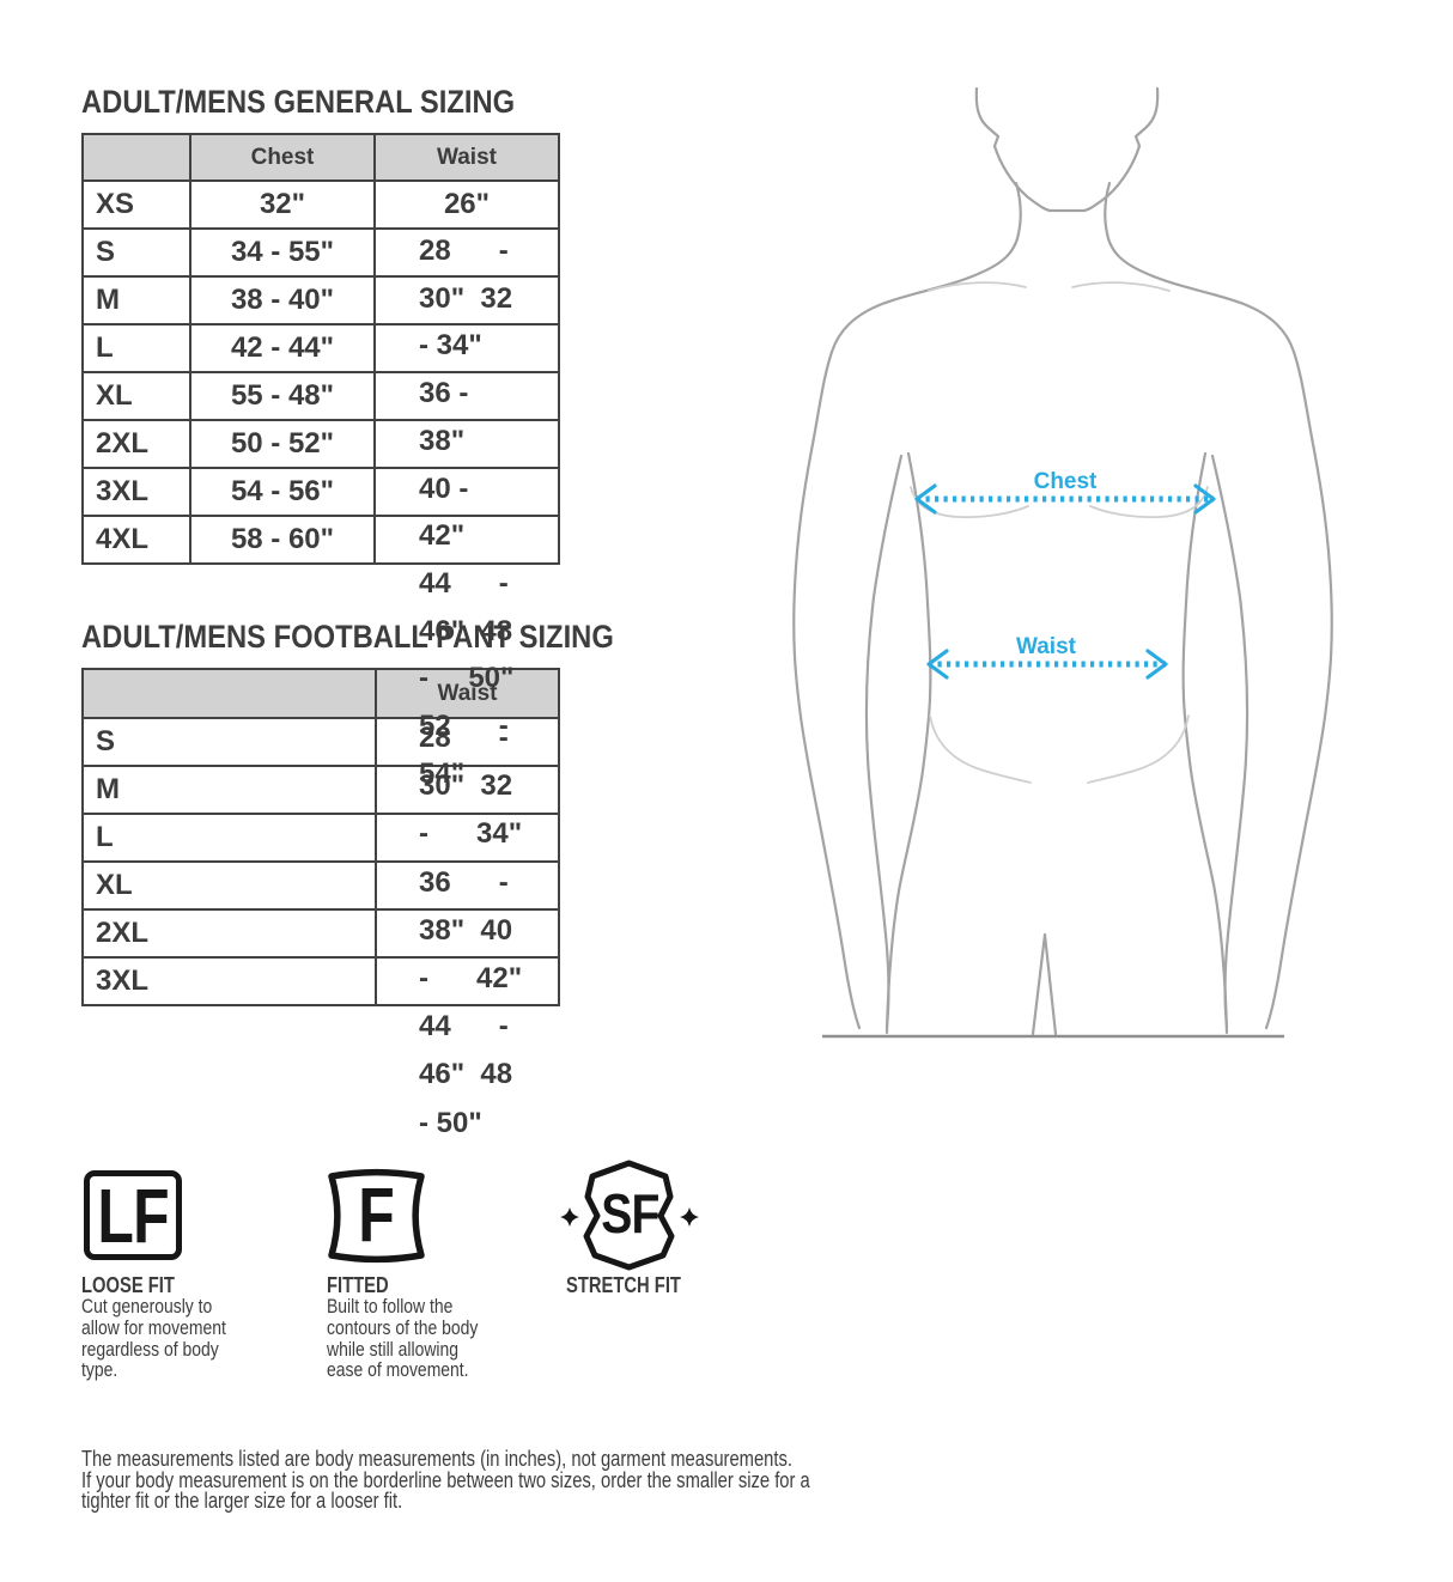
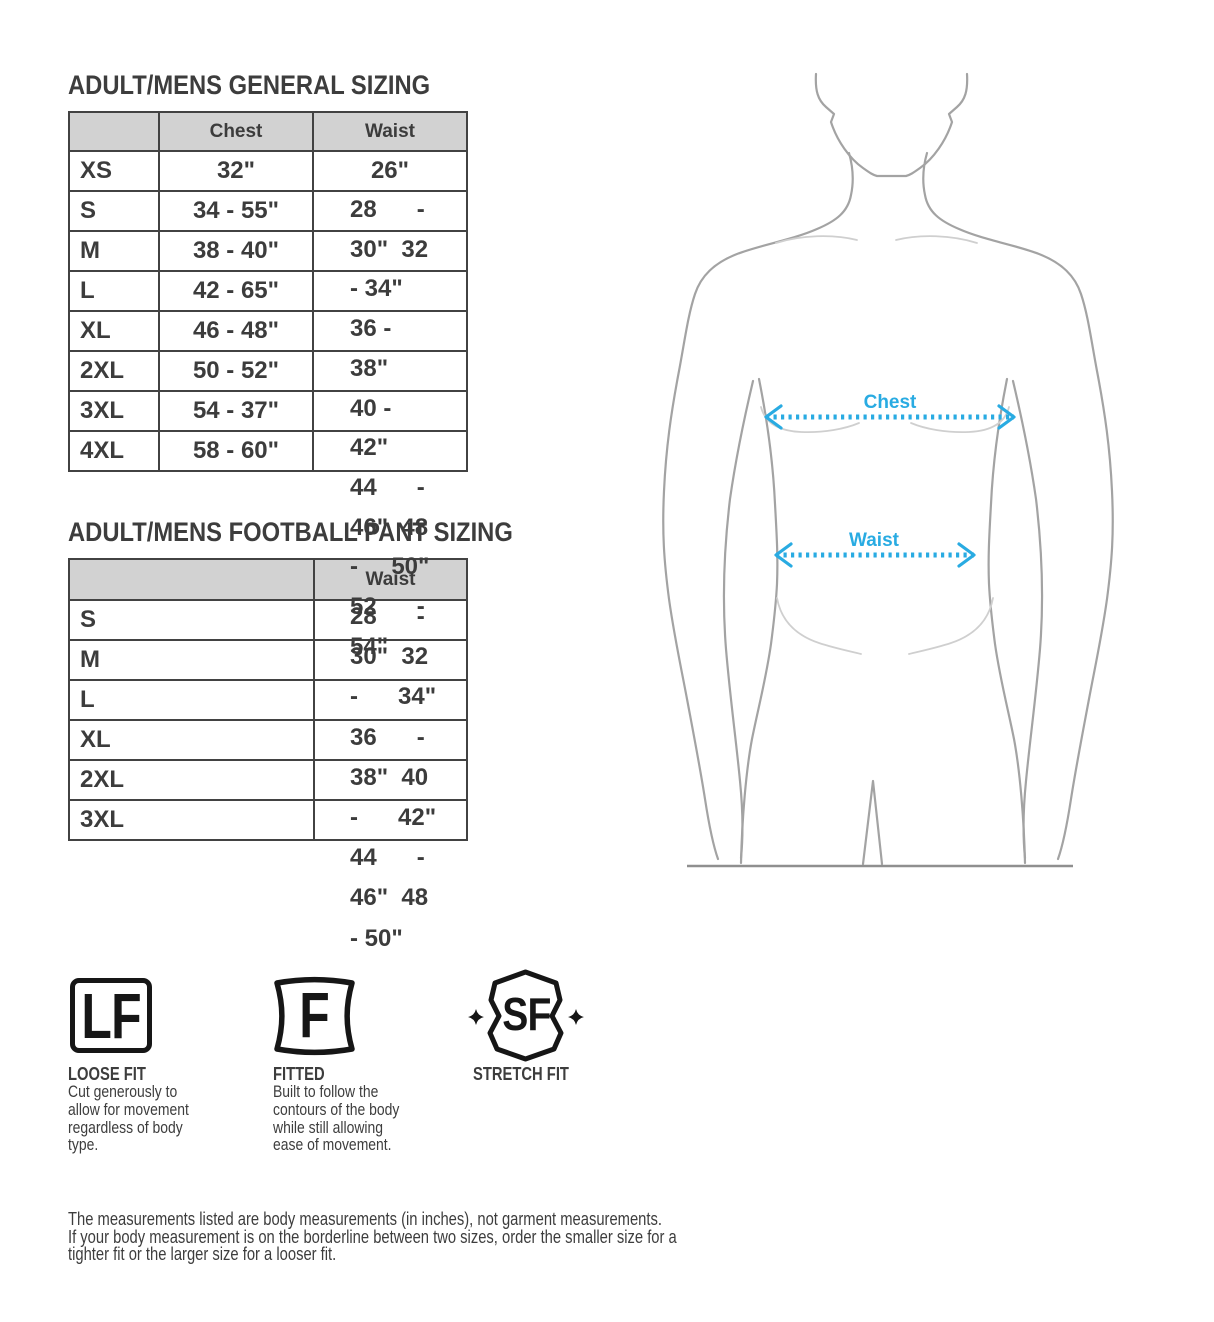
  ADULT/MENS GENERAL SIZING
  ADULT/MENS FOOTBALL PANT SIZING
  Chest
  Waist
  XS
  32"
  26"
  S
  34 - 55"
  M
  38 - 40"
  L
- 42 - 44"
+ 42 - 65"
  XL
- 55 - 48"
+ 46 - 48"
  2XL
  50 - 52"
  3XL
- 54 - 56"
+ 54 - 37"
  4XL
  58 - 60"
  28 -
  30" 32
  - 34"
  36 -
  38"
  40 -
  42"
  44 -
  46" 48
  - 50"
  52 -
  54"
  Waist
  S
  M
  L
  XL
  2XL
  3XL
  28 -
  30" 32
  - 34"
  36 -
  38" 40
  - 42"
  44 -
  46" 48
  - 50"
  Chest
  Waist
  LF
  F
  SF
  LOOSE FIT
  Cut generously to
  allow for movement
  regardless of body
  type.
  FITTED
  Built to follow the
  contours of the body
  while still allowing
  ease of movement.
  STRETCH FIT
  The measurements listed are body measurements (in inches), not garment measurements.
  If your body measurement is on the borderline between two sizes, order the smaller size for a
  tighter fit or the larger size for a looser fit.
